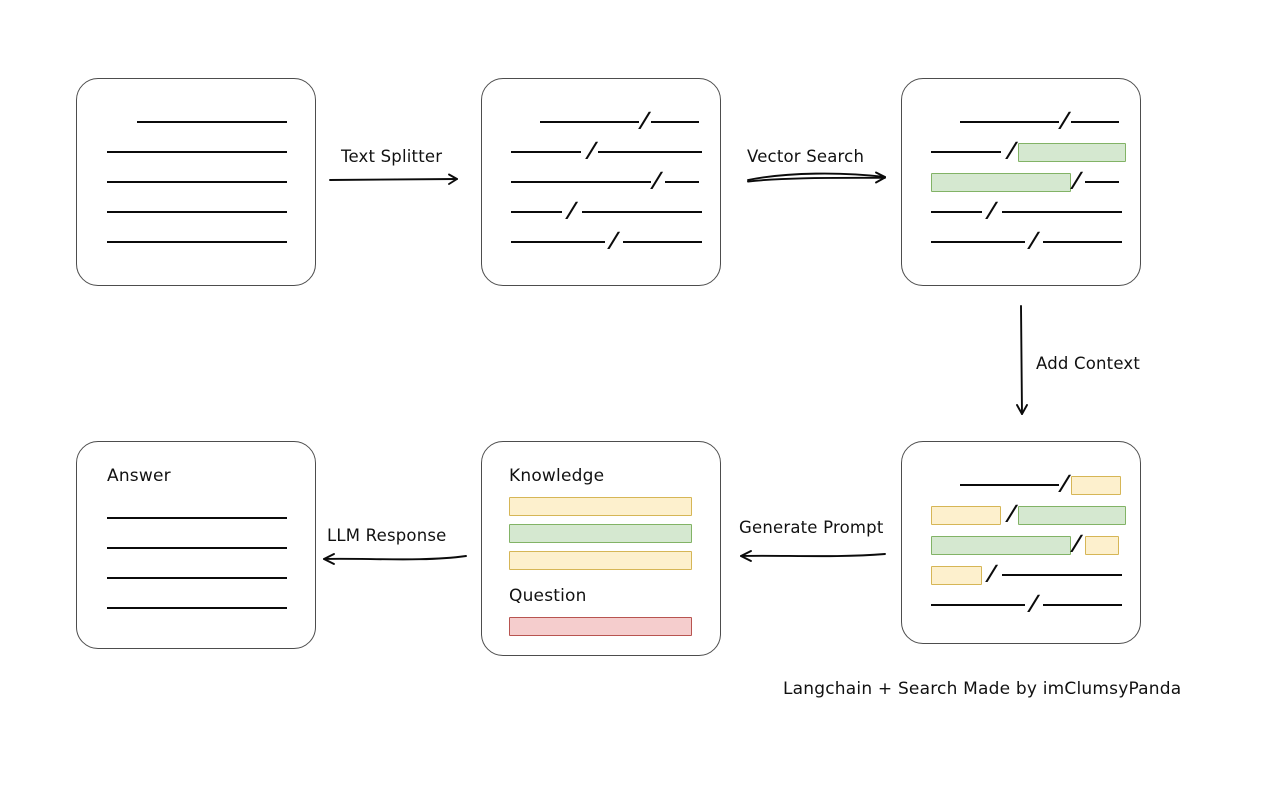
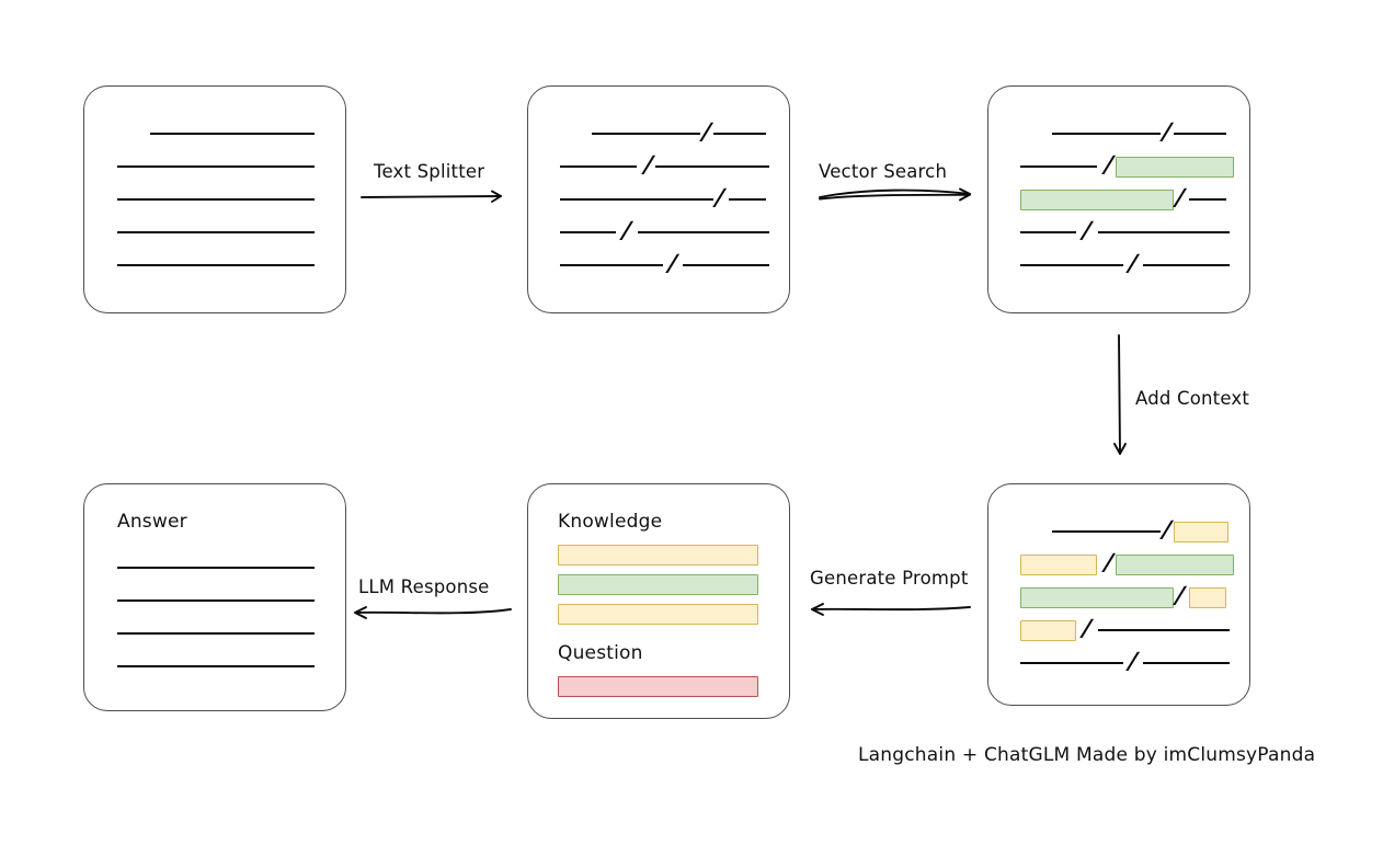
  Text Splitter
  Vector Search
  Add Context
  Generate Prompt
  Knowledge
  Question
  LLM Response
  Answer
- Langchain + Search Made by imClumsyPanda
+ Langchain + ChatGLM Made by imClumsyPanda
